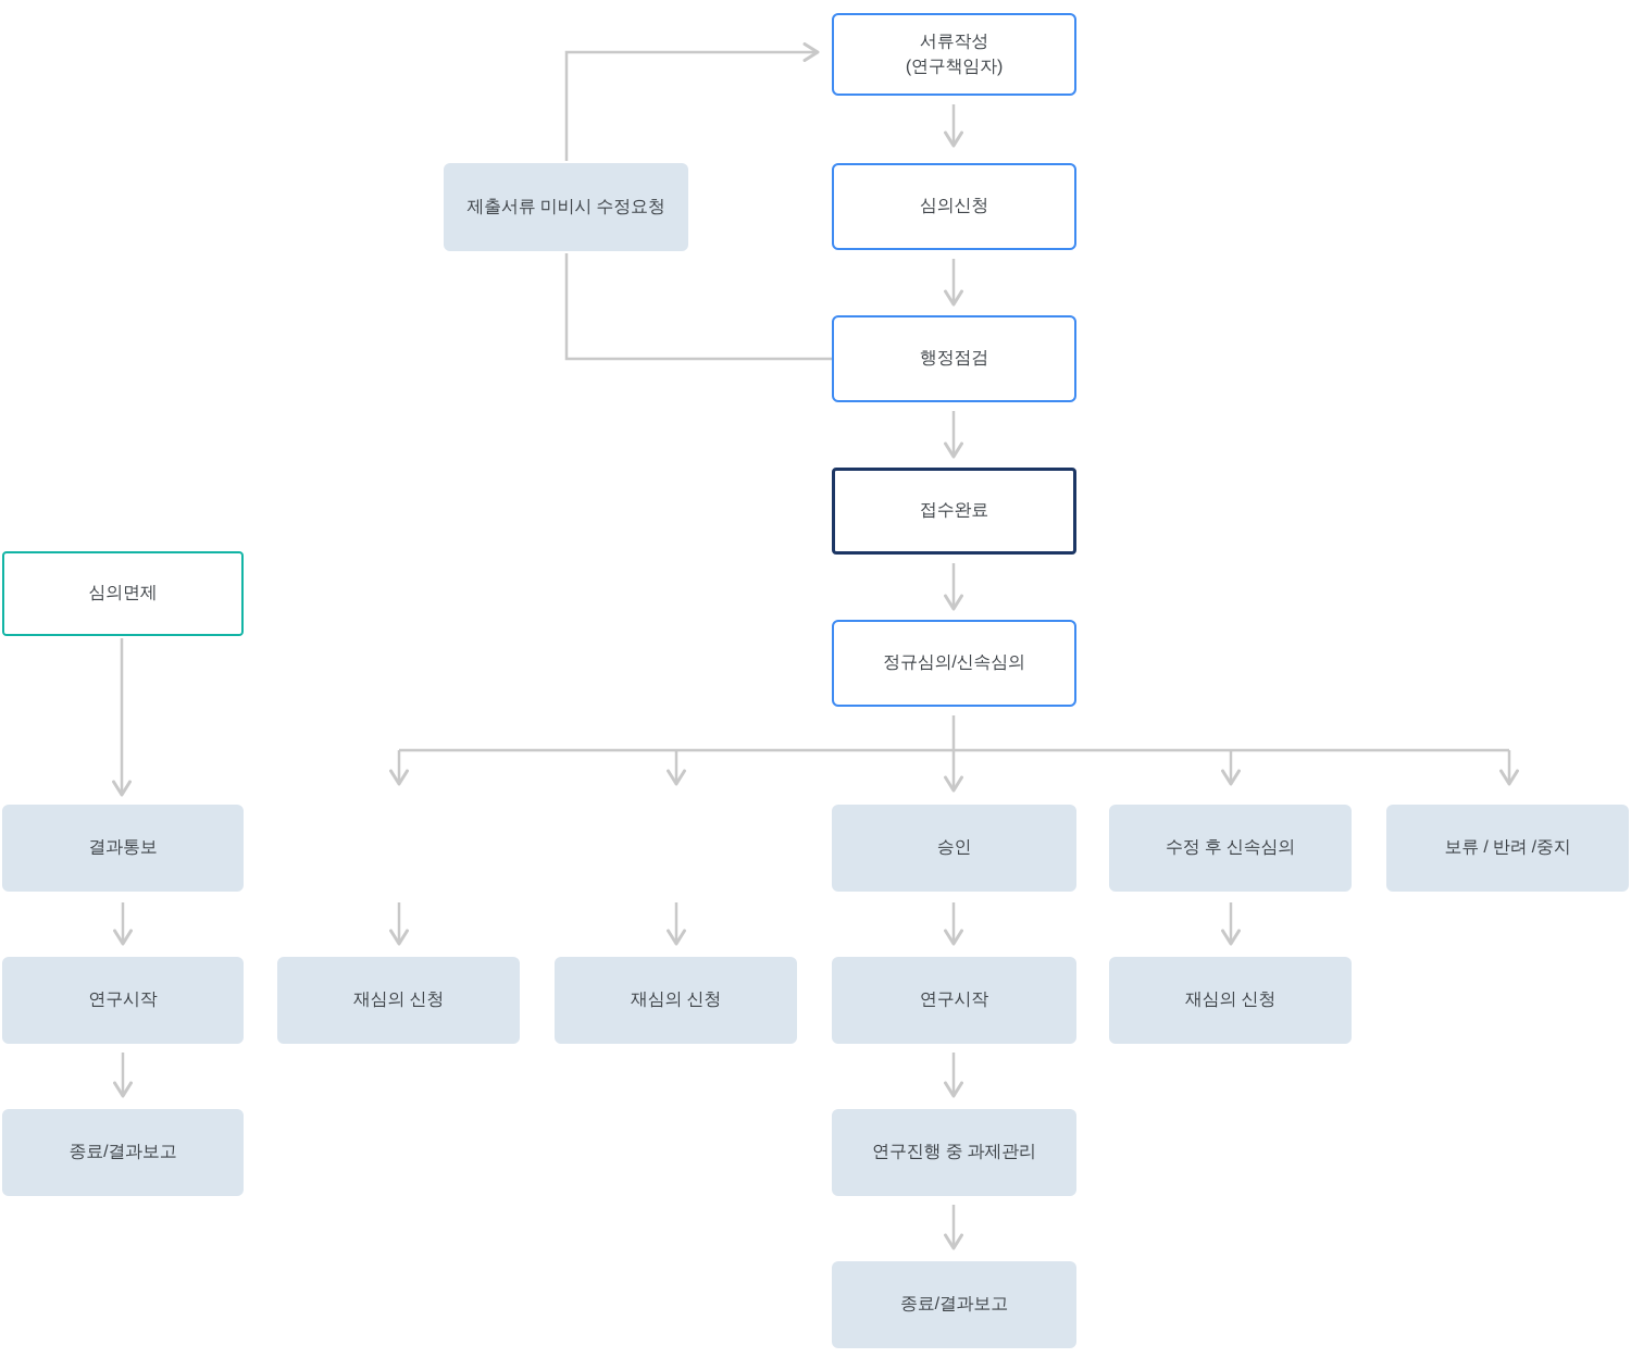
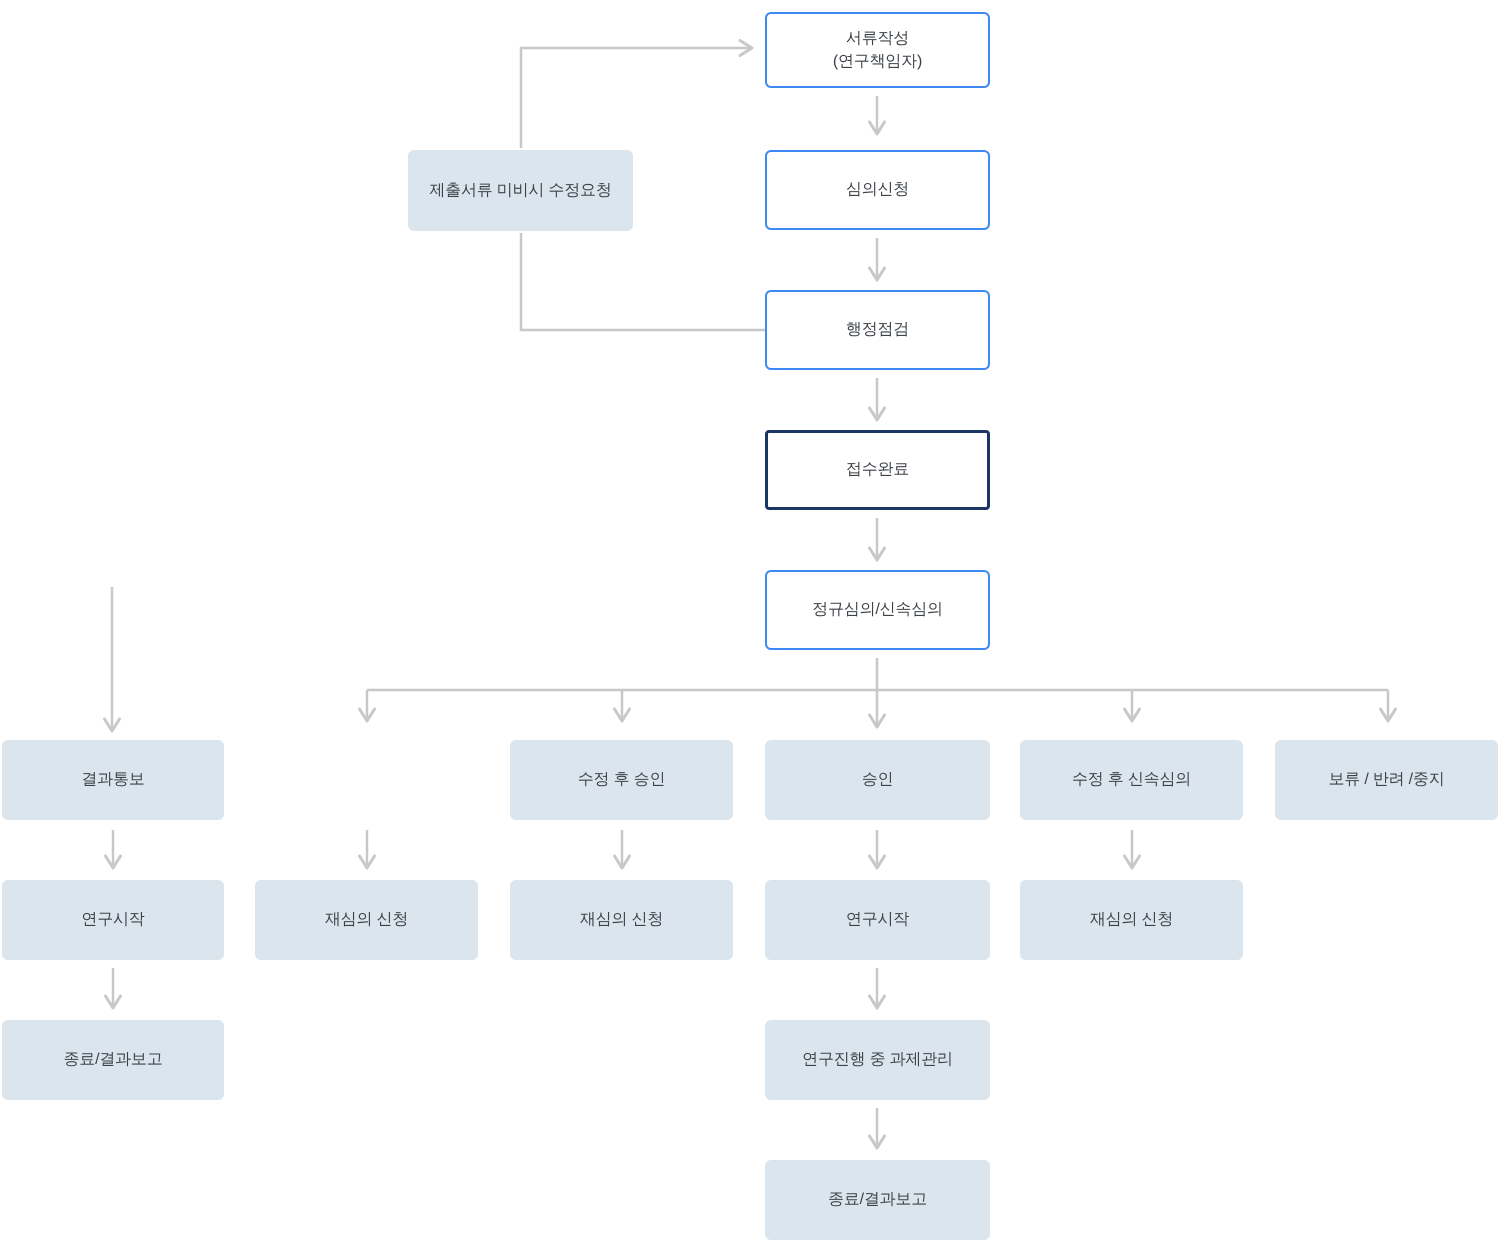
  서류작성
  (연구책임자)
  제출서류 미비시 수정요청
  심의신청
  행정점검
  접수완료
- 심의면제
  정규심의/신속심의
  결과통보
+ 수정 후 승인
  승인
  수정 후 신속심의
  보류 / 반려 /중지
  연구시작
  재심의 신청
  재심의 신청
  연구시작
  재심의 신청
  종료/결과보고
  연구진행 중 과제관리
  종료/결과보고
